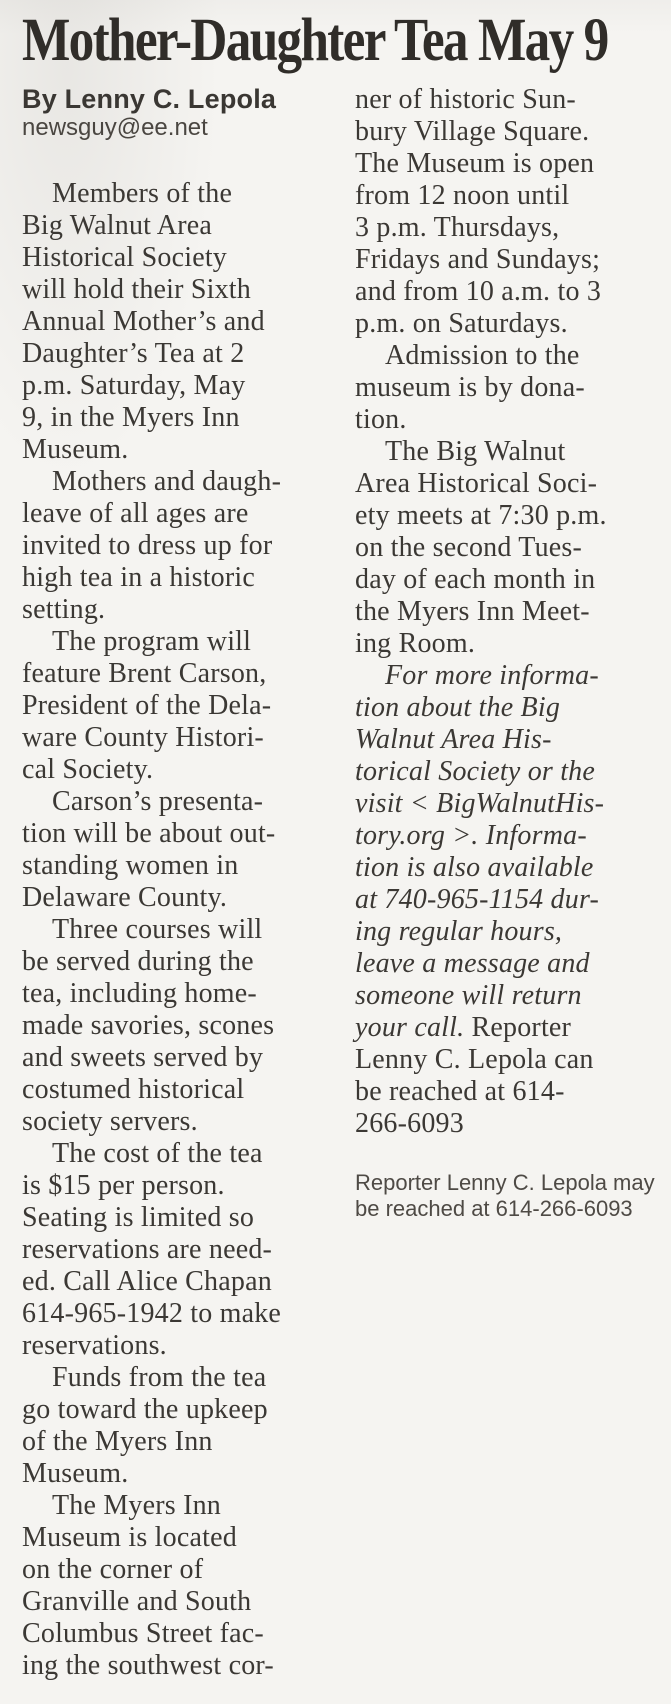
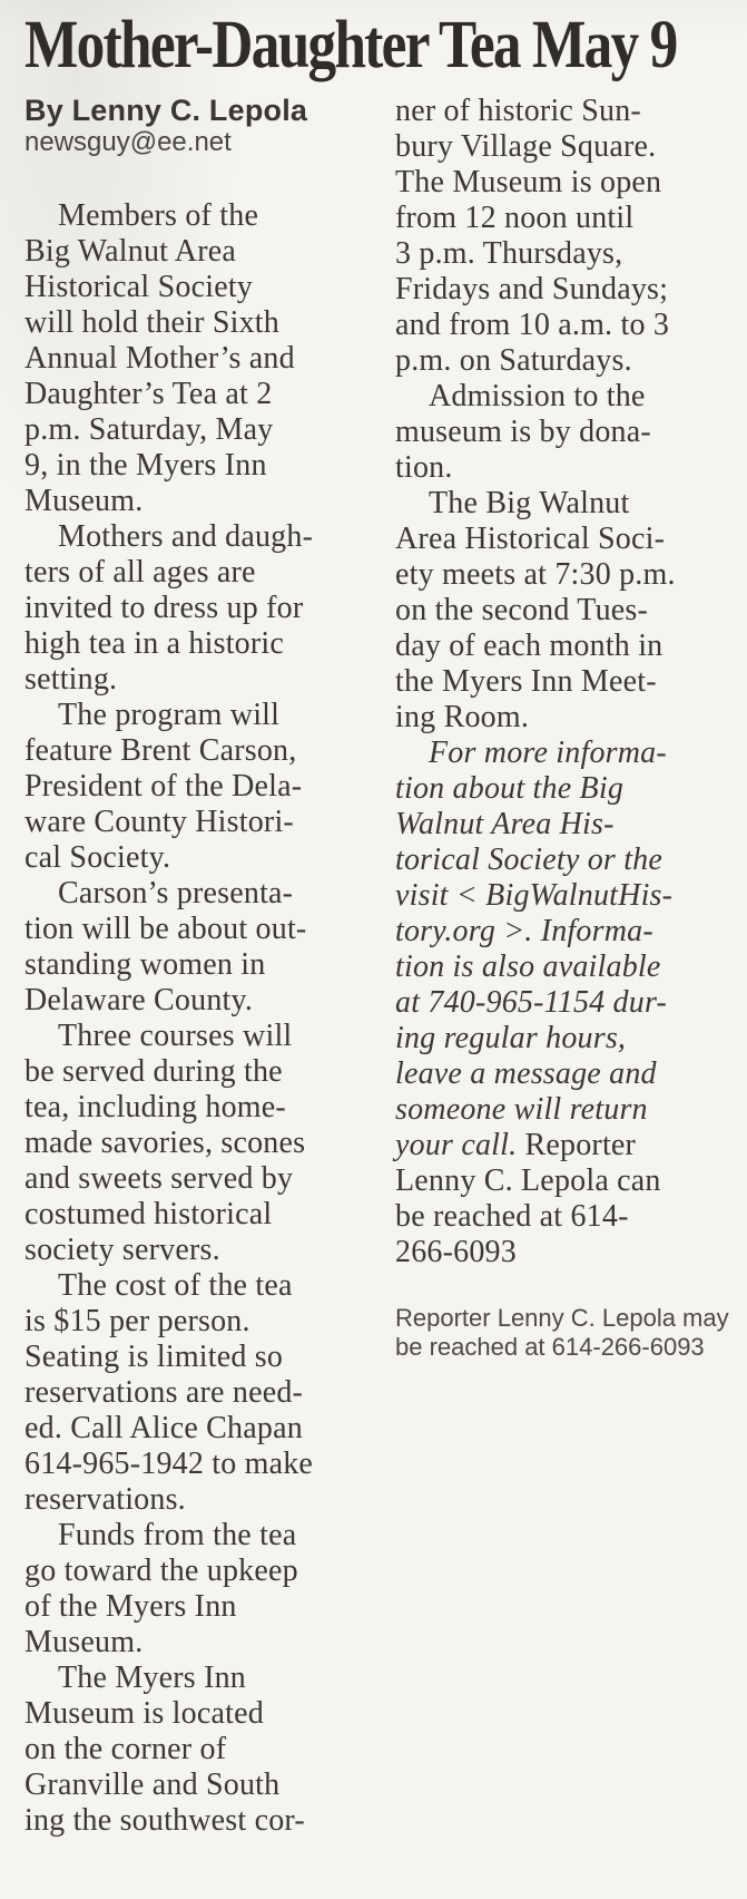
  Mother-Daughter Tea May 9
  By Lenny C. Lepola
  newsguy@ee.net
  Members of the
  Big Walnut Area
  Historical Society
  will hold their Sixth
  Annual Mother’s and
  Daughter’s Tea at 2
  p.m. Saturday, May
  9, in the Myers Inn
  Museum.
  Mothers and daugh-
- leave of all ages are
+ ters of all ages are
  invited to dress up for
  high tea in a historic
  setting.
  The program will
  feature Brent Carson,
  President of the Dela-
  ware County Histori-
  cal Society.
  Carson’s presenta-
  tion will be about out-
  standing women in
  Delaware County.
  Three courses will
  be served during the
  tea, including home-
  made savories, scones
  and sweets served by
  costumed historical
  society servers.
  The cost of the tea
  is $15 per person.
  Seating is limited so
  reservations are need-
  ed. Call Alice Chapan
  614-965-1942 to make
  reservations.
  Funds from the tea
  go toward the upkeep
  of the Myers Inn
  Museum.
  The Myers Inn
  Museum is located
  on the corner of
  Granville and South
- Columbus Street fac-
  ing the southwest cor-
  ner of historic Sun-
  bury Village Square.
  The Museum is open
  from 12 noon until
  3 p.m. Thursdays,
  Fridays and Sundays;
  and from 10 a.m. to 3
  p.m. on Saturdays.
  Admission to the
  museum is by dona-
  tion.
  The Big Walnut
  Area Historical Soci-
  ety meets at 7:30 p.m.
  on the second Tues-
  day of each month in
  the Myers Inn Meet-
  ing Room.
  For more informa-
  tion about the Big
  Walnut Area His-
  torical Society or the
  visit < BigWalnutHis-
  tory.org >. Informa-
  tion is also available
  at 740-965-1154 dur-
  ing regular hours,
  leave a message and
  someone will return
  your call. Reporter
  Lenny C. Lepola can
  be reached at 614-
  266-6093
  Reporter Lenny C. Lepola may
  be reached at 614-266-6093
